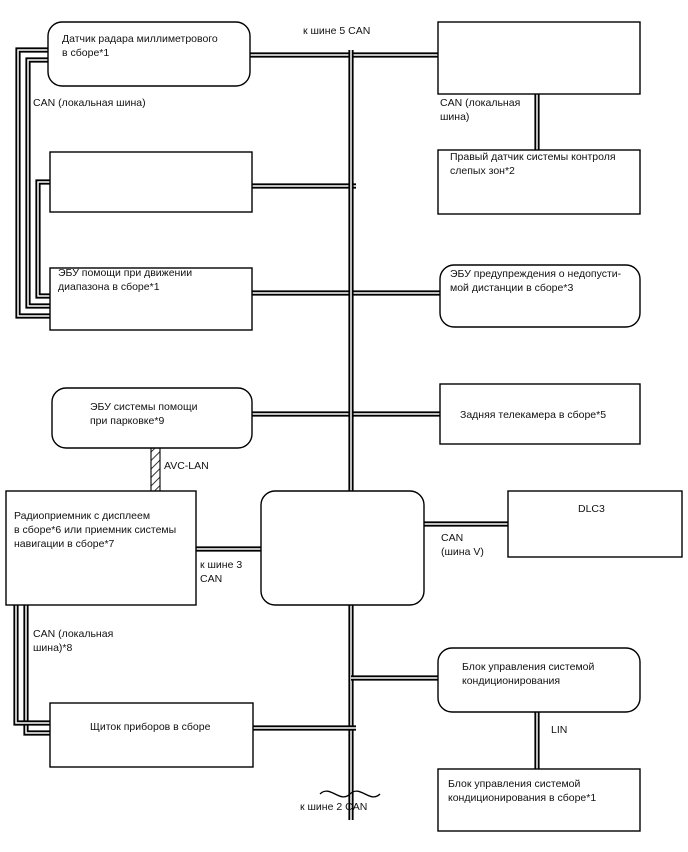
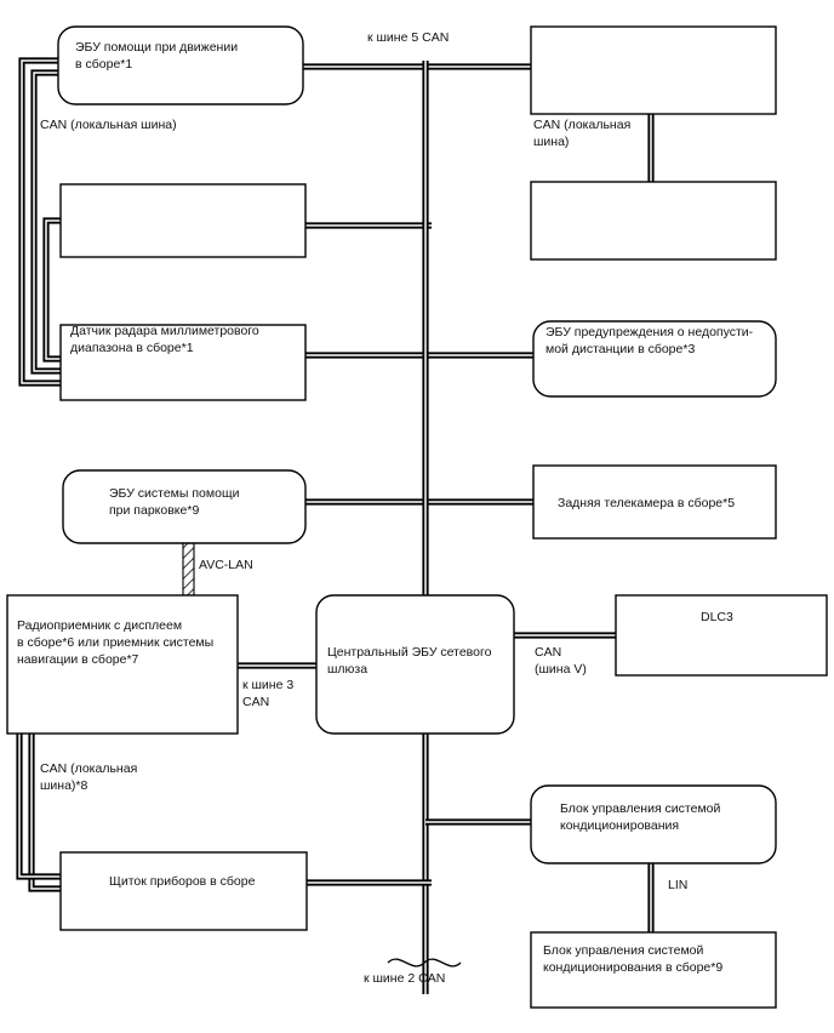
- Датчик радара миллиметрового в сборе*1
+ ЭБУ помощи при движении в сборе*1
- Правый датчик системы контроля слепых зон*2
- ЭБУ помощи при движении диапазона в сборе*1
+ Датчик радара миллиметрового диапазона в сборе*1
  ЭБУ предупреждения о недопусти- мой дистанции в сборе*3
  ЭБУ системы помощи при парковке*9
  Задняя телекамера в сборе*5
  Радиоприемник с дисплеем в сборе*6 или приемник системы навигации в сборе*7
+ Центральный ЭБУ сетевого шлюза
  DLC3
  Блок управления системой кондиционирования
  Щиток приборов в сборе
- Блок управления системой кондиционирования в сборе*1
+ Блок управления системой кондиционирования в сборе*9
  CAN (локальная шина)
  к шине 5 CAN
  CAN (локальная шина)
  AVC-LAN
  к шине 3 CAN
  CAN (шина V)
  CAN (локальная шина)*8
  LIN
  к шине 2 CAN
